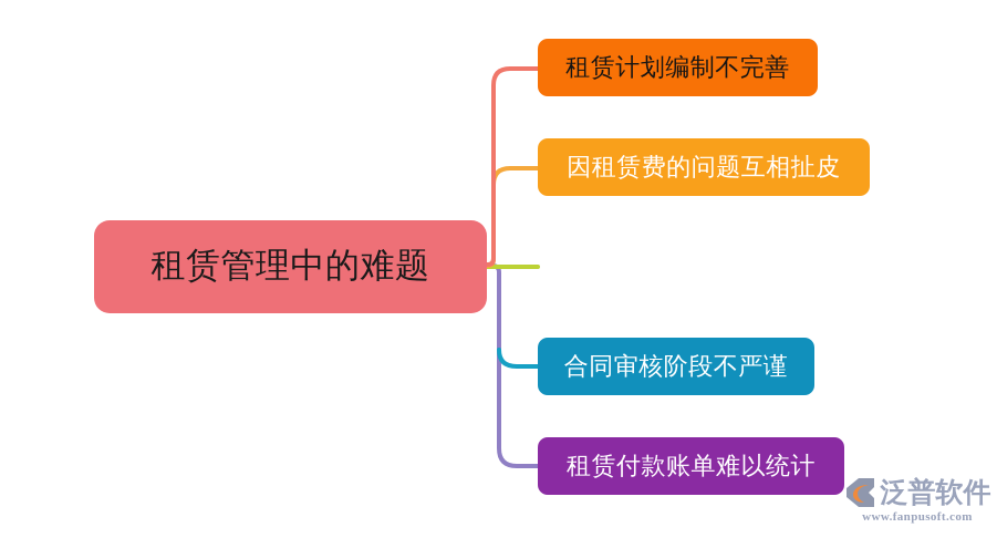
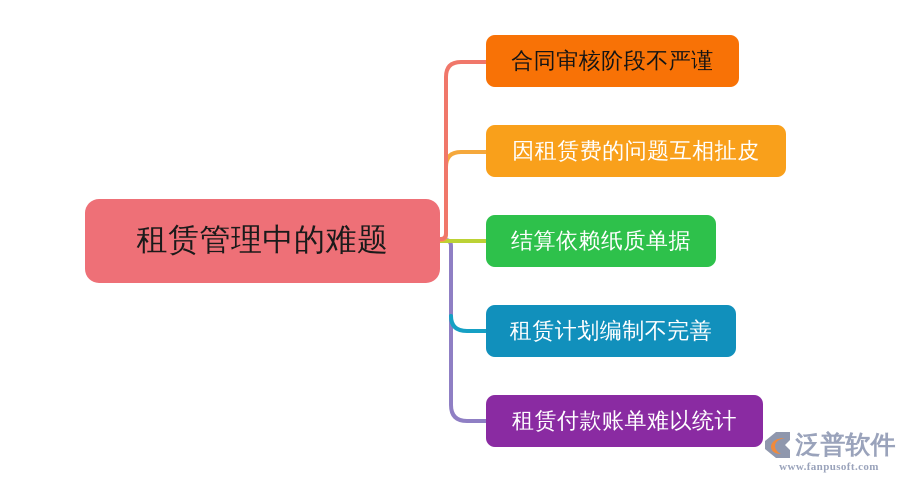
  租赁管理中的难题
- 租赁计划编制不完善
+ 合同审核阶段不严谨
  因租赁费的问题互相扯皮
+ 结算依赖纸质单据
- 合同审核阶段不严谨
+ 租赁计划编制不完善
  租赁付款账单难以统计
  泛普软件
  www.fanpusoft.com
